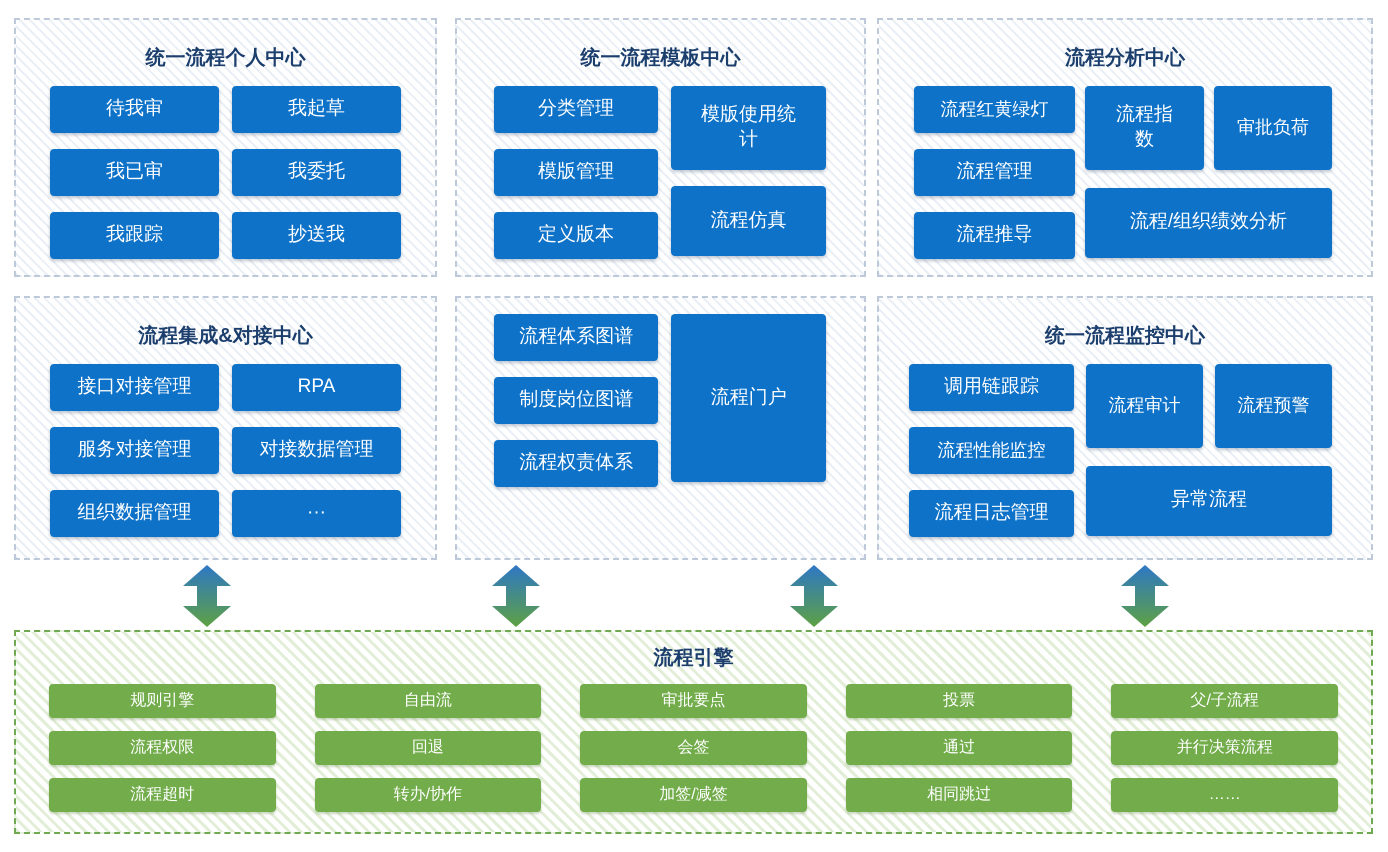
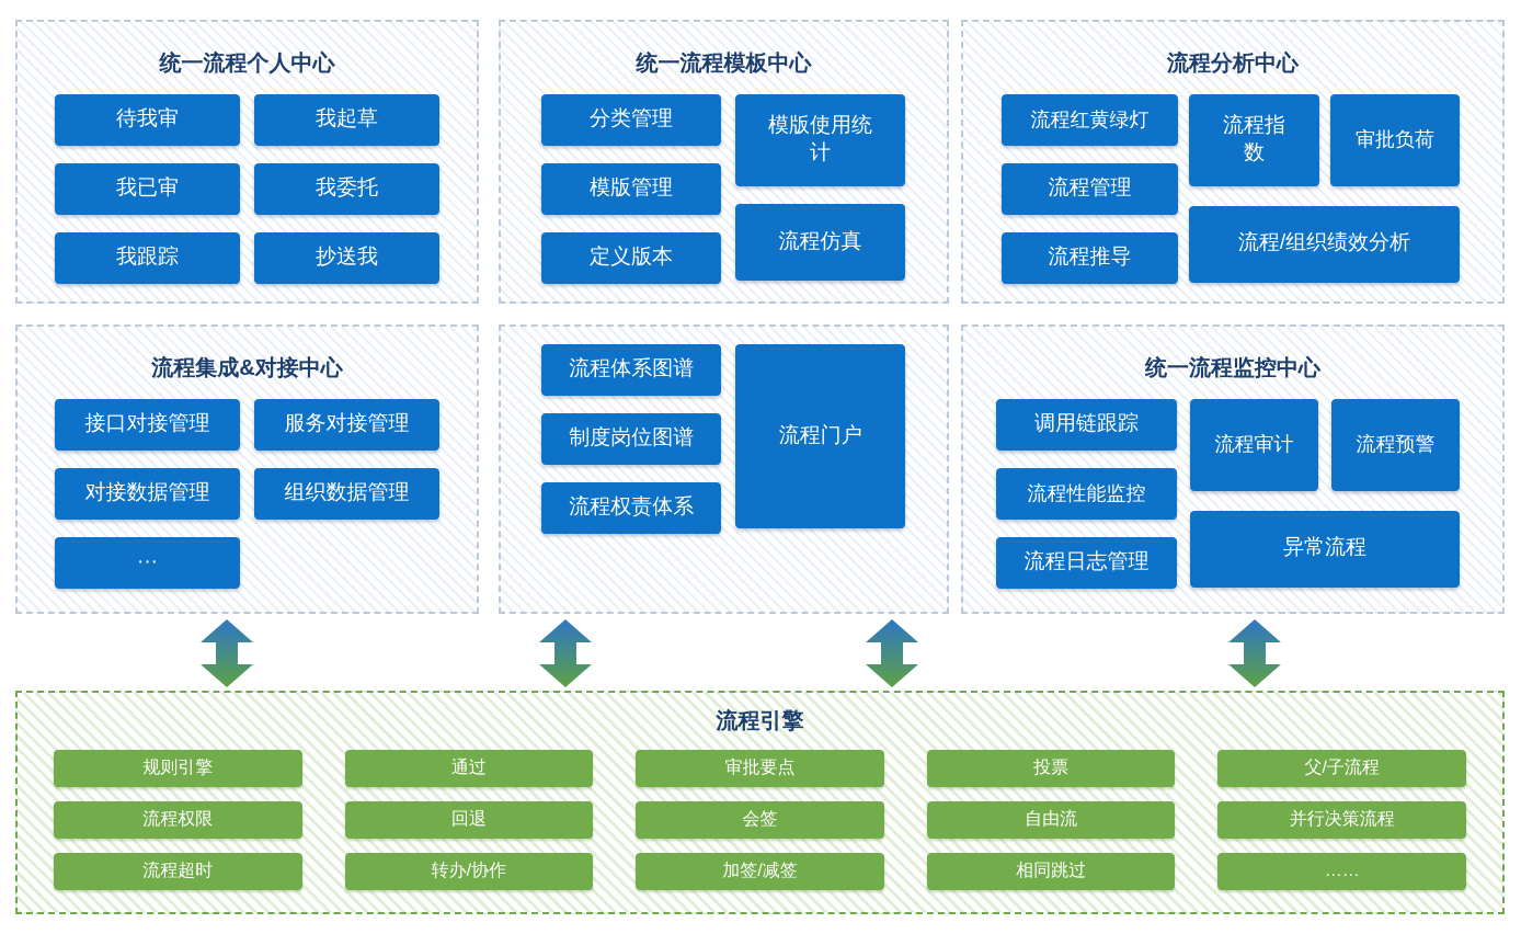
  统一流程个人中心
  待我审
  我起草
  我已审
  我委托
  我跟踪
  抄送我
  统一流程模板中心
  分类管理
  模版管理
  定义版本
  模版使用统计
  流程仿真
  流程分析中心
  流程红黄绿灯
  流程管理
  流程推导
  流程指数
  审批负荷
  流程/组织绩效分析
  流程集成&对接中心
  接口对接管理
- RPA
  服务对接管理
  对接数据管理
  组织数据管理
  ···
  流程体系图谱
  制度岗位图谱
  流程权责体系
  流程门户
  统一流程监控中心
  调用链跟踪
  流程性能监控
  流程日志管理
  流程审计
  流程预警
  异常流程
  流程引擎
  规则引擎
- 自由流
+ 通过
  审批要点
  投票
  父/子流程
  流程权限
  回退
  会签
- 通过
+ 自由流
  并行决策流程
  流程超时
  转办/协作
  加签/减签
  相同跳过
  ……
